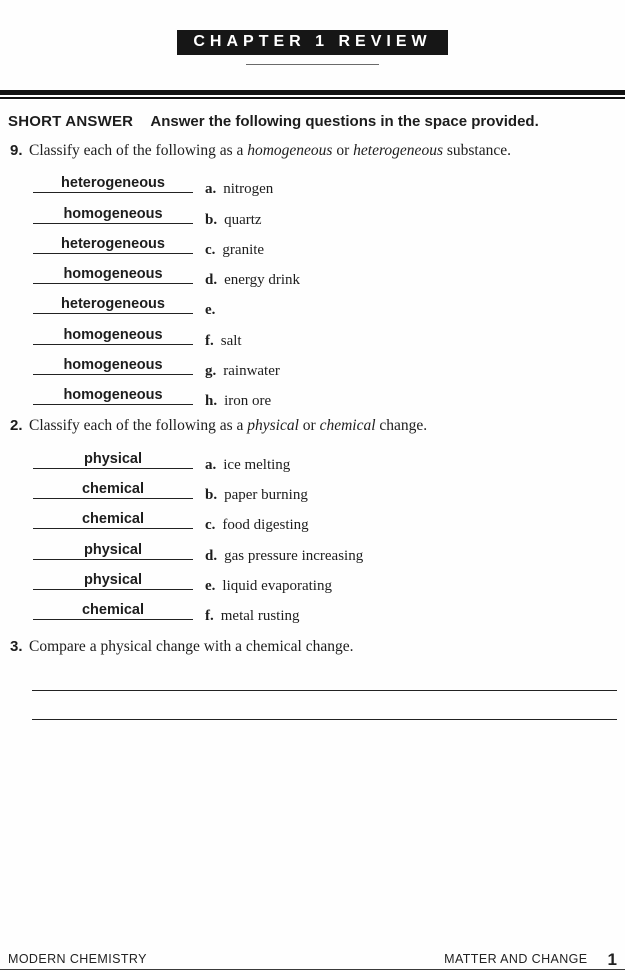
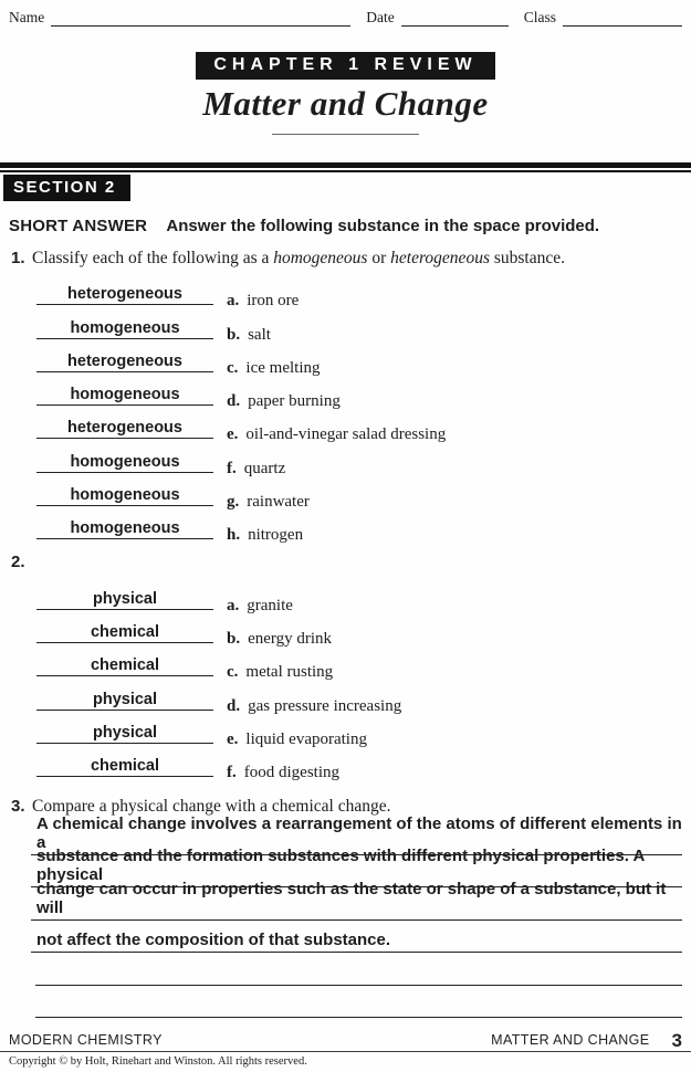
+ Name
+ Date
+ Class
  CHAPTER 1 REVIEW
+ Matter and Change
+ SECTION 2
- SHORT ANSWER Answer the following questions in the space provided.
+ SHORT ANSWER Answer the following substance in the space provided.
- 9.
+ 1.
  Classify each of the following as a homogeneous or heterogeneous substance.
  heterogeneous
  a.
- nitrogen
+ iron ore
  homogeneous
  b.
- quartz
+ salt
  heterogeneous
  c.
- granite
+ ice melting
  homogeneous
  d.
- energy drink
+ paper burning
  heterogeneous
  e.
+ oil-and-vinegar salad dressing
  homogeneous
  f.
- salt
+ quartz
  homogeneous
  g.
  rainwater
  homogeneous
  h.
- iron ore
+ nitrogen
  2.
- Classify each of the following as a physical or chemical change.
  physical
  a.
- ice melting
+ granite
  chemical
  b.
- paper burning
+ energy drink
  chemical
  c.
- food digesting
+ metal rusting
  physical
  d.
  gas pressure increasing
  physical
  e.
  liquid evaporating
  chemical
  f.
- metal rusting
+ food digesting
  3.
  Compare a physical change with a chemical change.
+ A chemical change involves a rearrangement of the atoms of different elements in a
+ substance and the formation substances with different physical properties. A physical
+ change can occur in properties such as the state or shape of a substance, but it will
+ not affect the composition of that substance.
  MODERN CHEMISTRY
  MATTER AND CHANGE
- 1
+ 3
+ Copyright © by Holt, Rinehart and Winston. All rights reserved.
